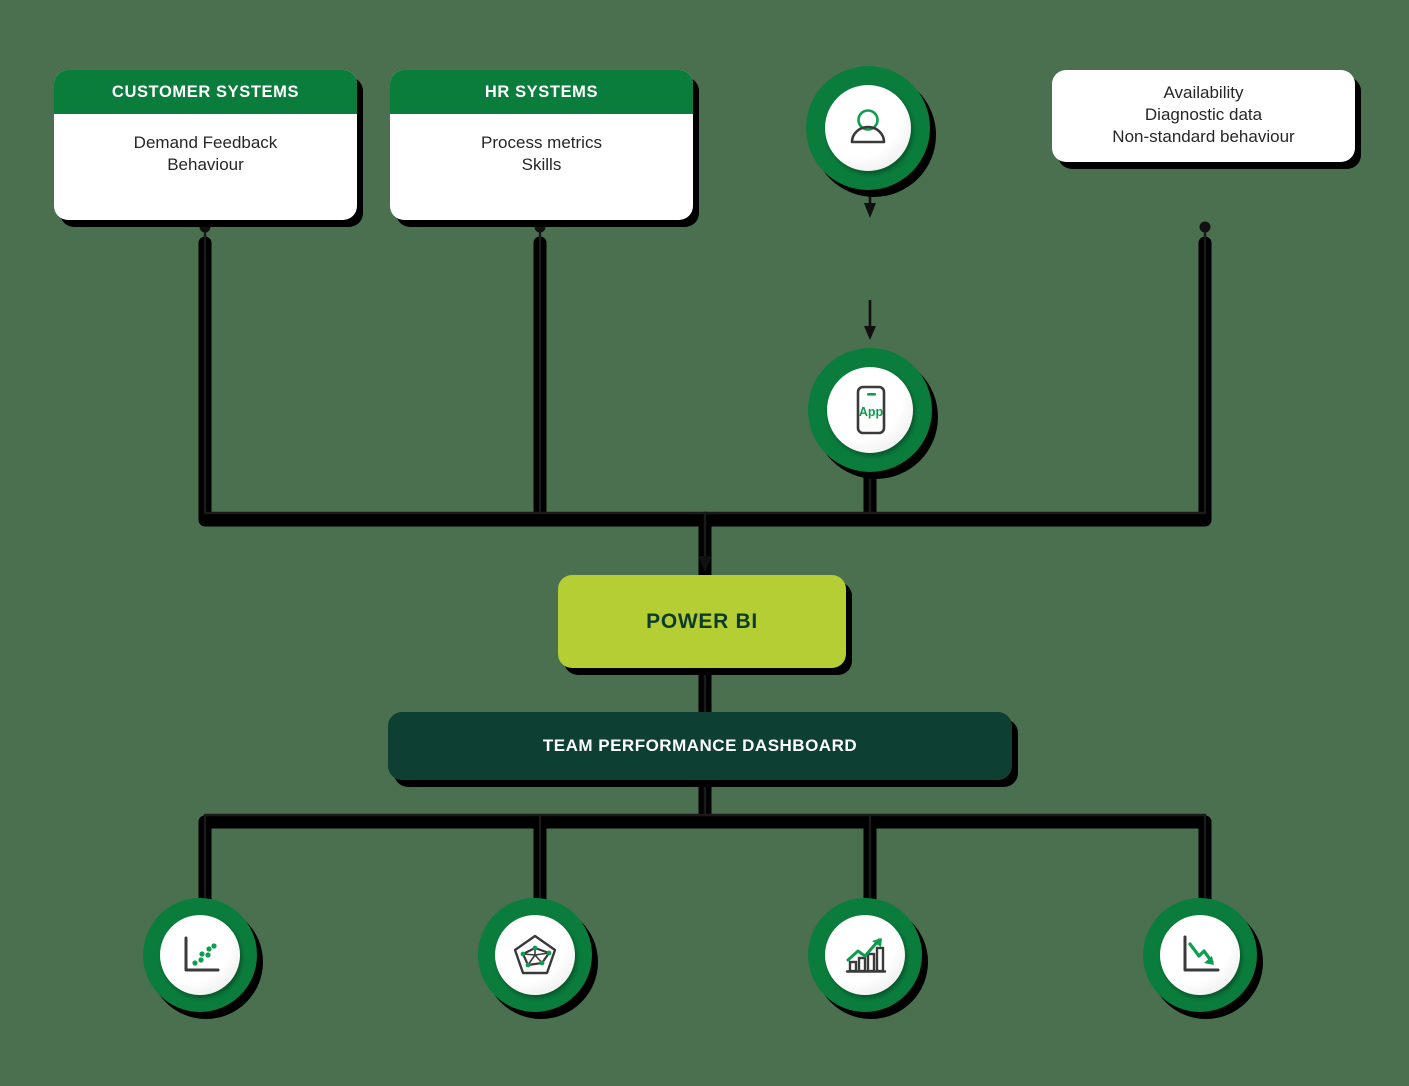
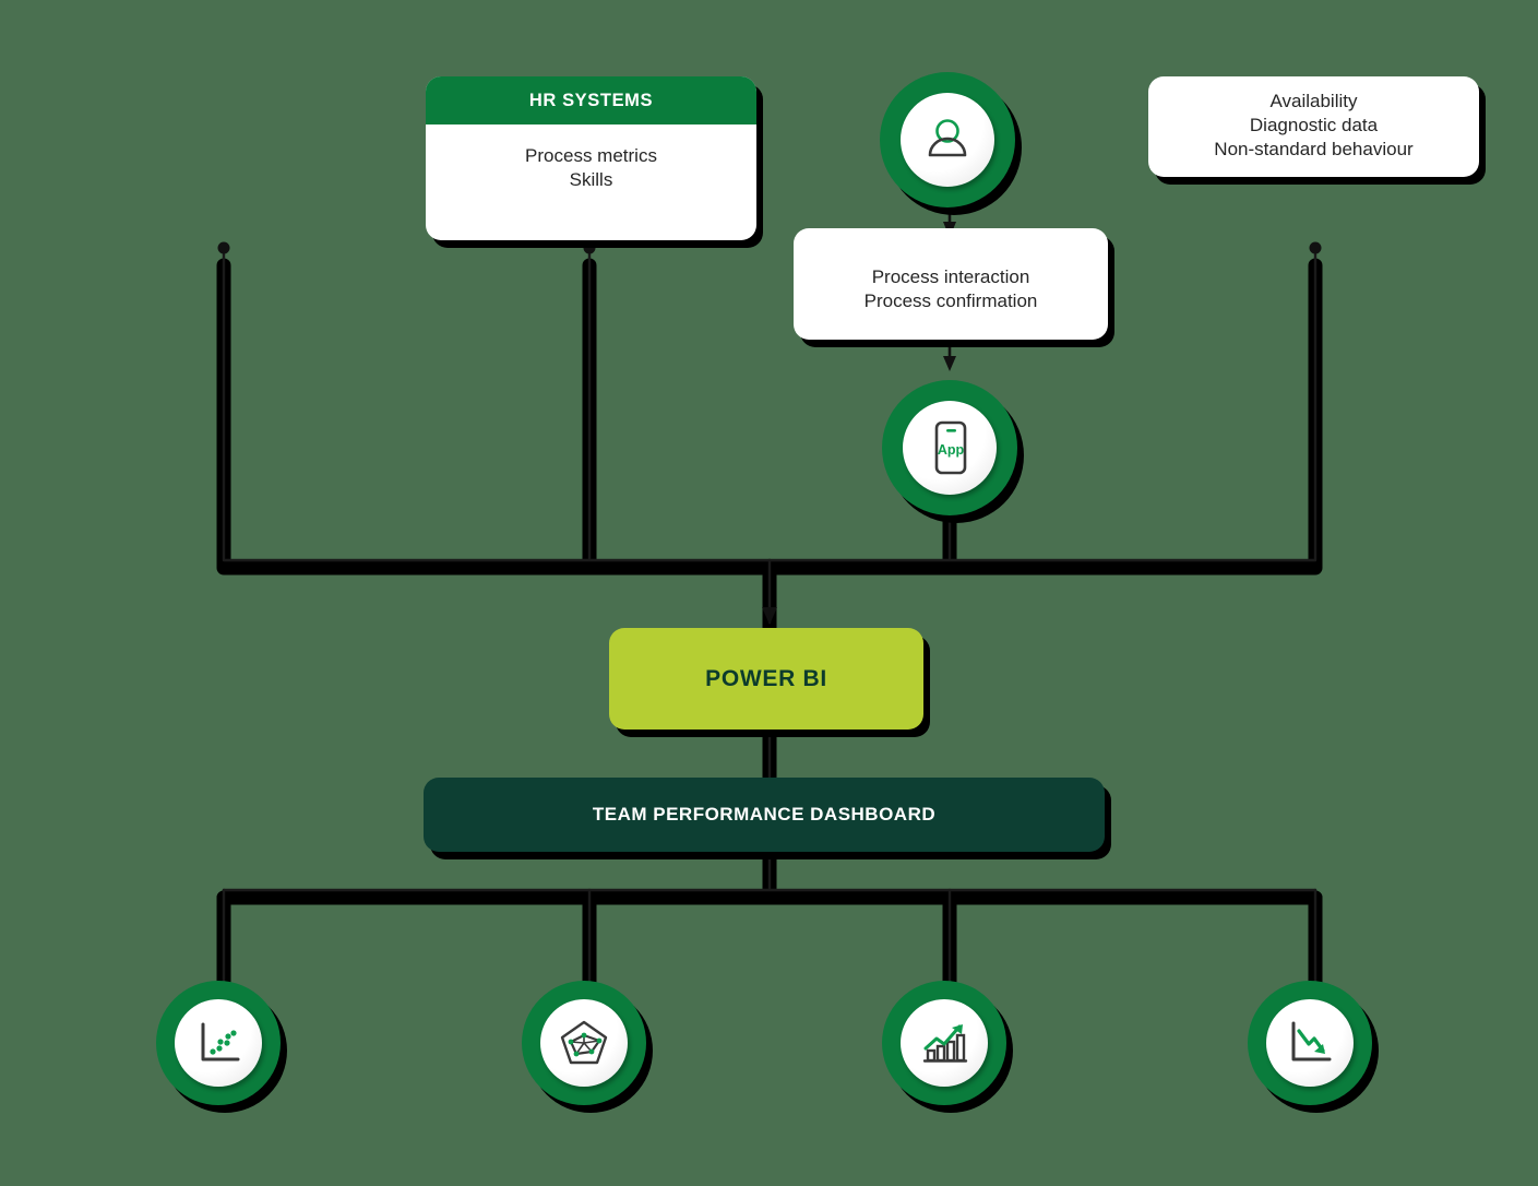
- CUSTOMER SYSTEMS
- Demand Feedback
- Behaviour
  HR SYSTEMS
  Process metrics
  Skills
  Availability
  Diagnostic data
  Non-standard behaviour
+ Process interaction
+ Process confirmation
  App
  POWER BI
  TEAM PERFORMANCE DASHBOARD
